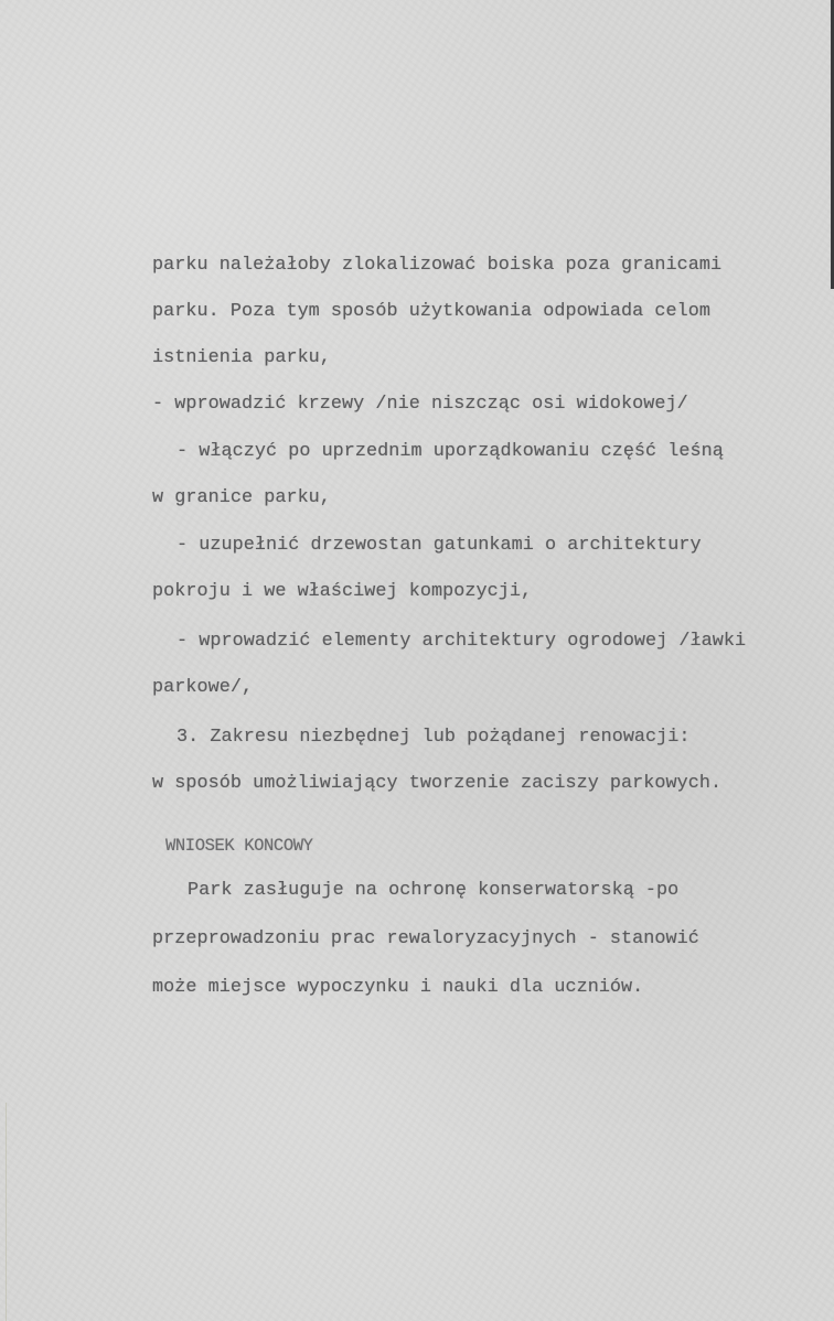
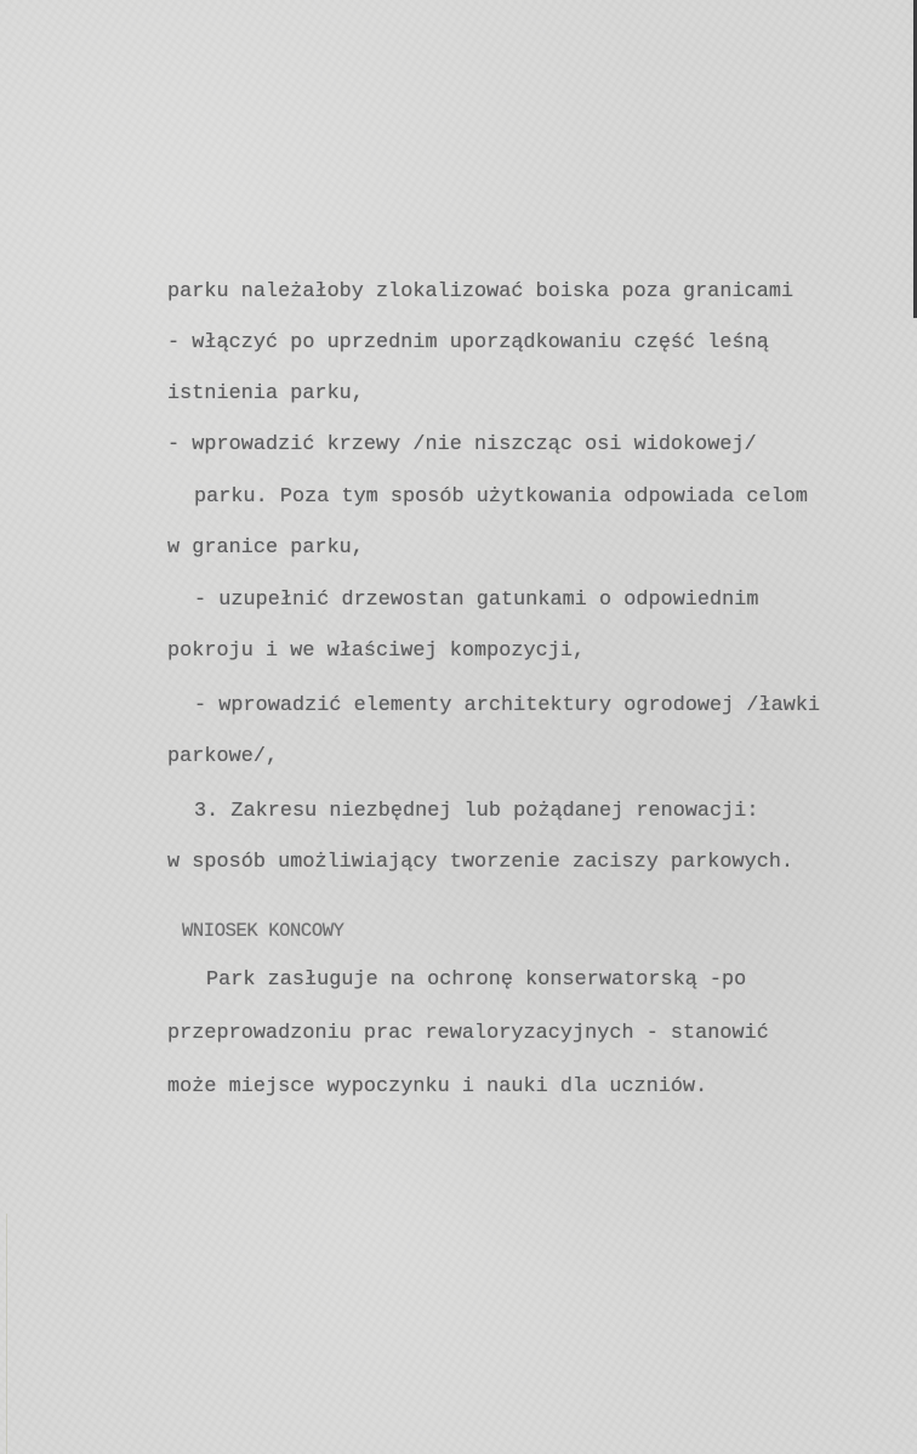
  parku należałoby zlokalizować boiska poza granicami
- parku. Poza tym sposób użytkowania odpowiada celom
+ - włączyć po uprzednim uporządkowaniu część leśną
  istnienia parku,
  - wprowadzić krzewy /nie niszcząc osi widokowej/
- - włączyć po uprzednim uporządkowaniu część leśną
+ parku. Poza tym sposób użytkowania odpowiada celom
  w granice parku,
- - uzupełnić drzewostan gatunkami o architektury
+ - uzupełnić drzewostan gatunkami o odpowiednim
  pokroju i we właściwej kompozycji,
  - wprowadzić elementy architektury ogrodowej /ławki
  parkowe/,
  3. Zakresu niezbędnej lub pożądanej renowacji:
  w sposób umożliwiający tworzenie zaciszy parkowych.
  WNIOSEK KONCOWY
  Park zasługuje na ochronę konserwatorską -po
  przeprowadzoniu prac rewaloryzacyjnych - stanowić
  może miejsce wypoczynku i nauki dla uczniów.
